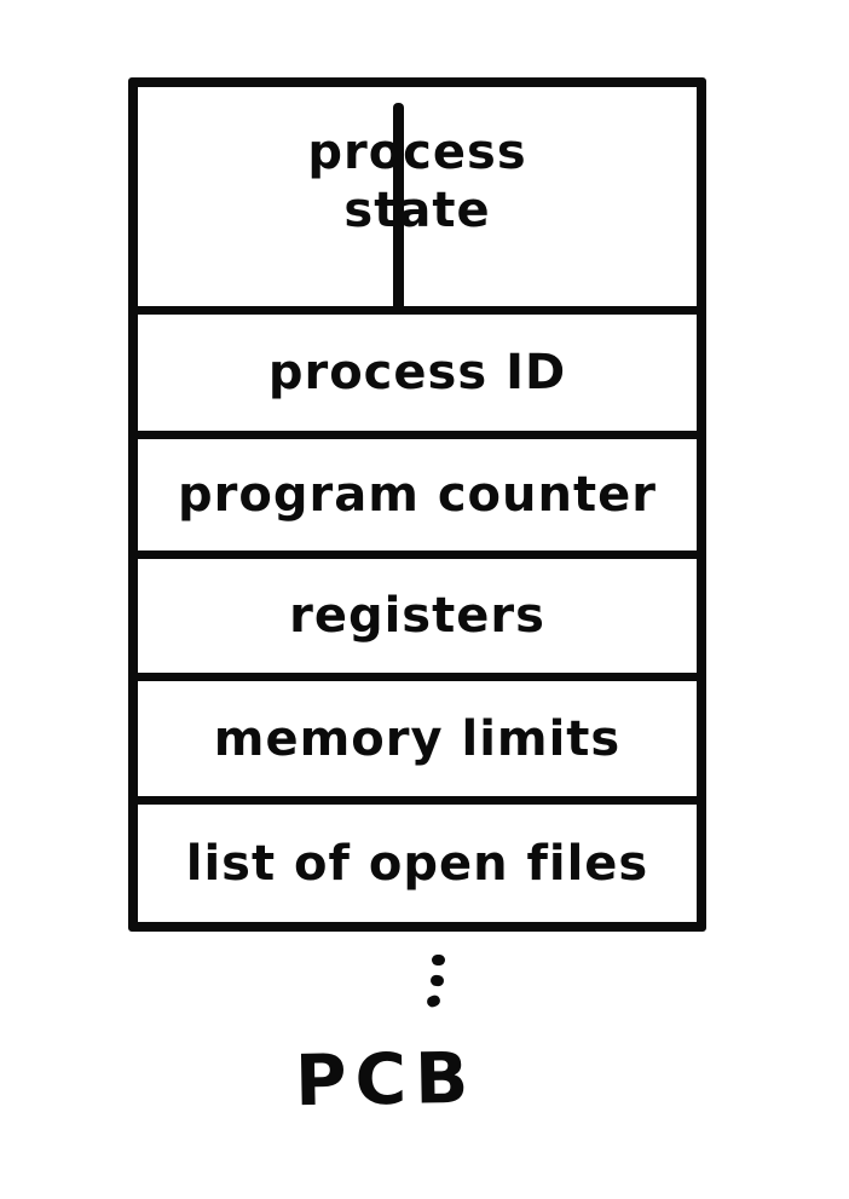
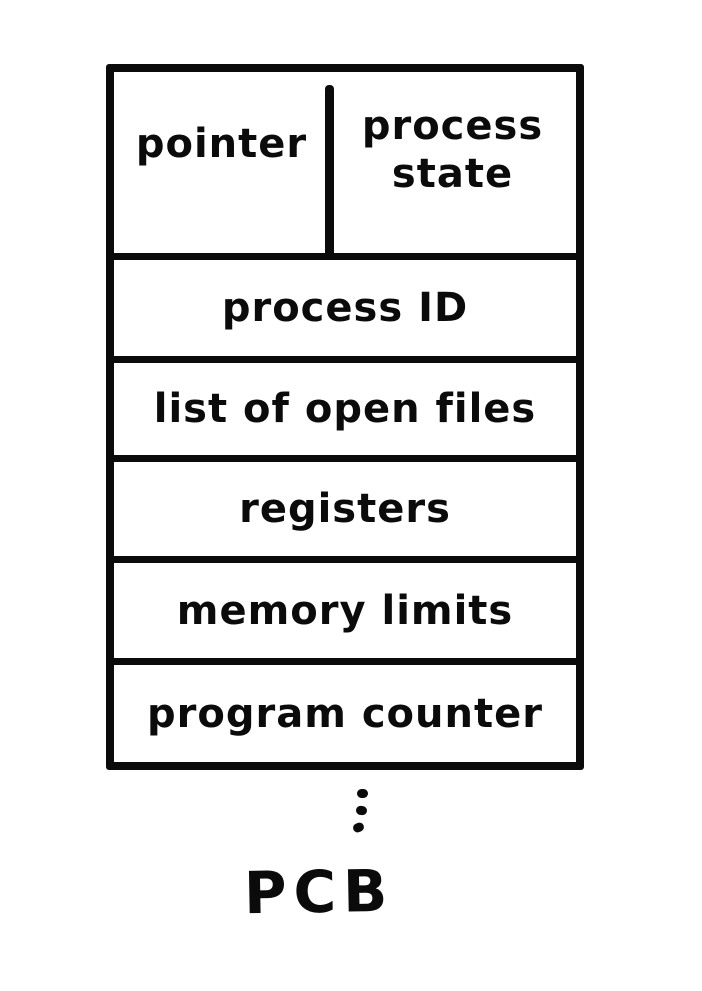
+ pointer
  process state
  process ID
- program counter
+ list of open files
  registers
  memory limits
- list of open files
+ program counter
  PCB
